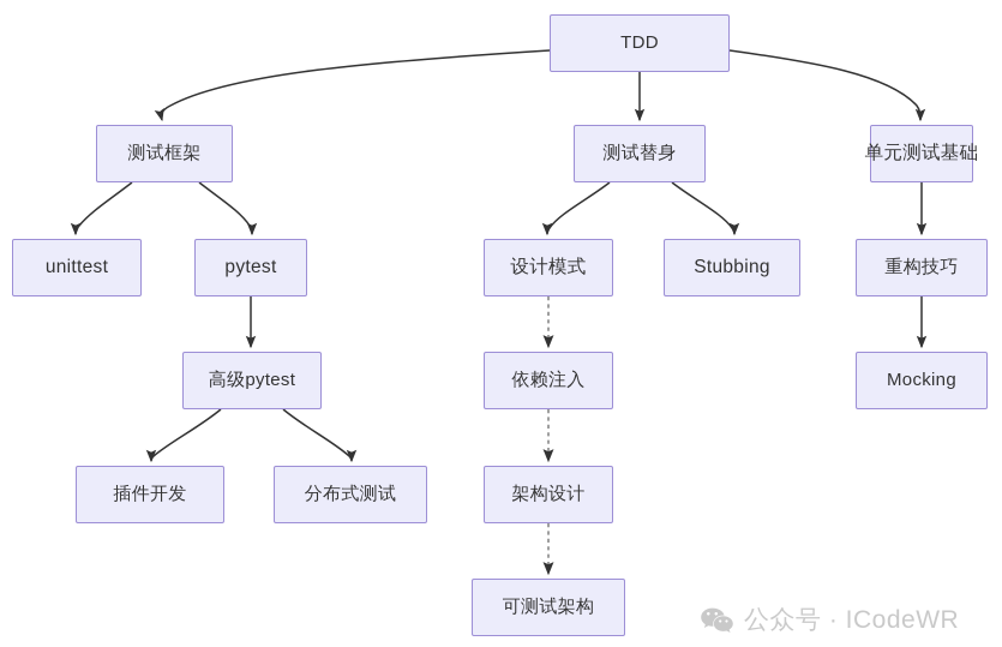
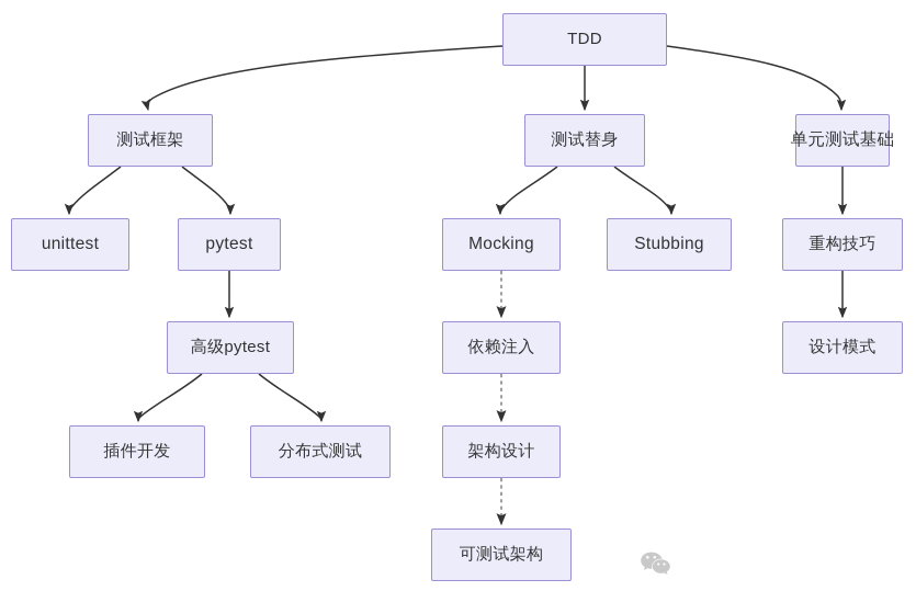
  TDD
  测试框架
  测试替身
  单元测试基础
  unittest
  pytest
- 设计模式
+ Mocking
  Stubbing
  重构技巧
  高级pytest
  依赖注入
- Mocking
+ 设计模式
  插件开发
  分布式测试
  架构设计
  可测试架构
- 公众号 · ICodeWR
